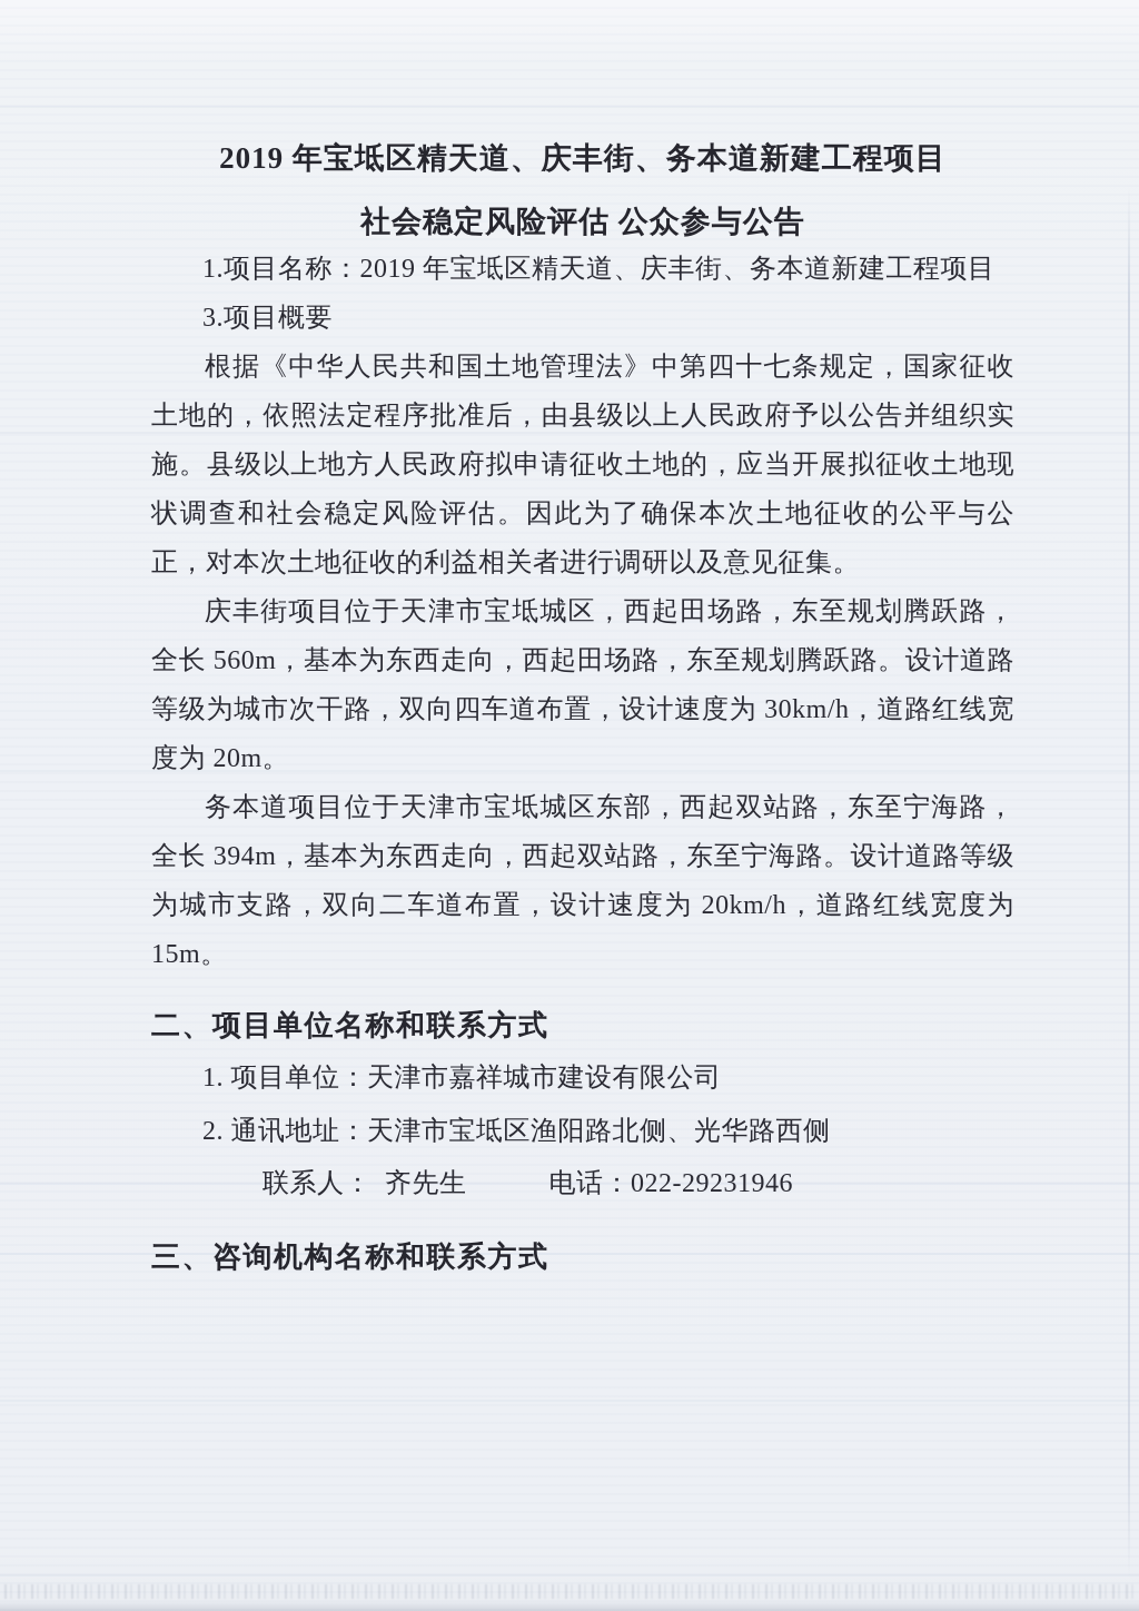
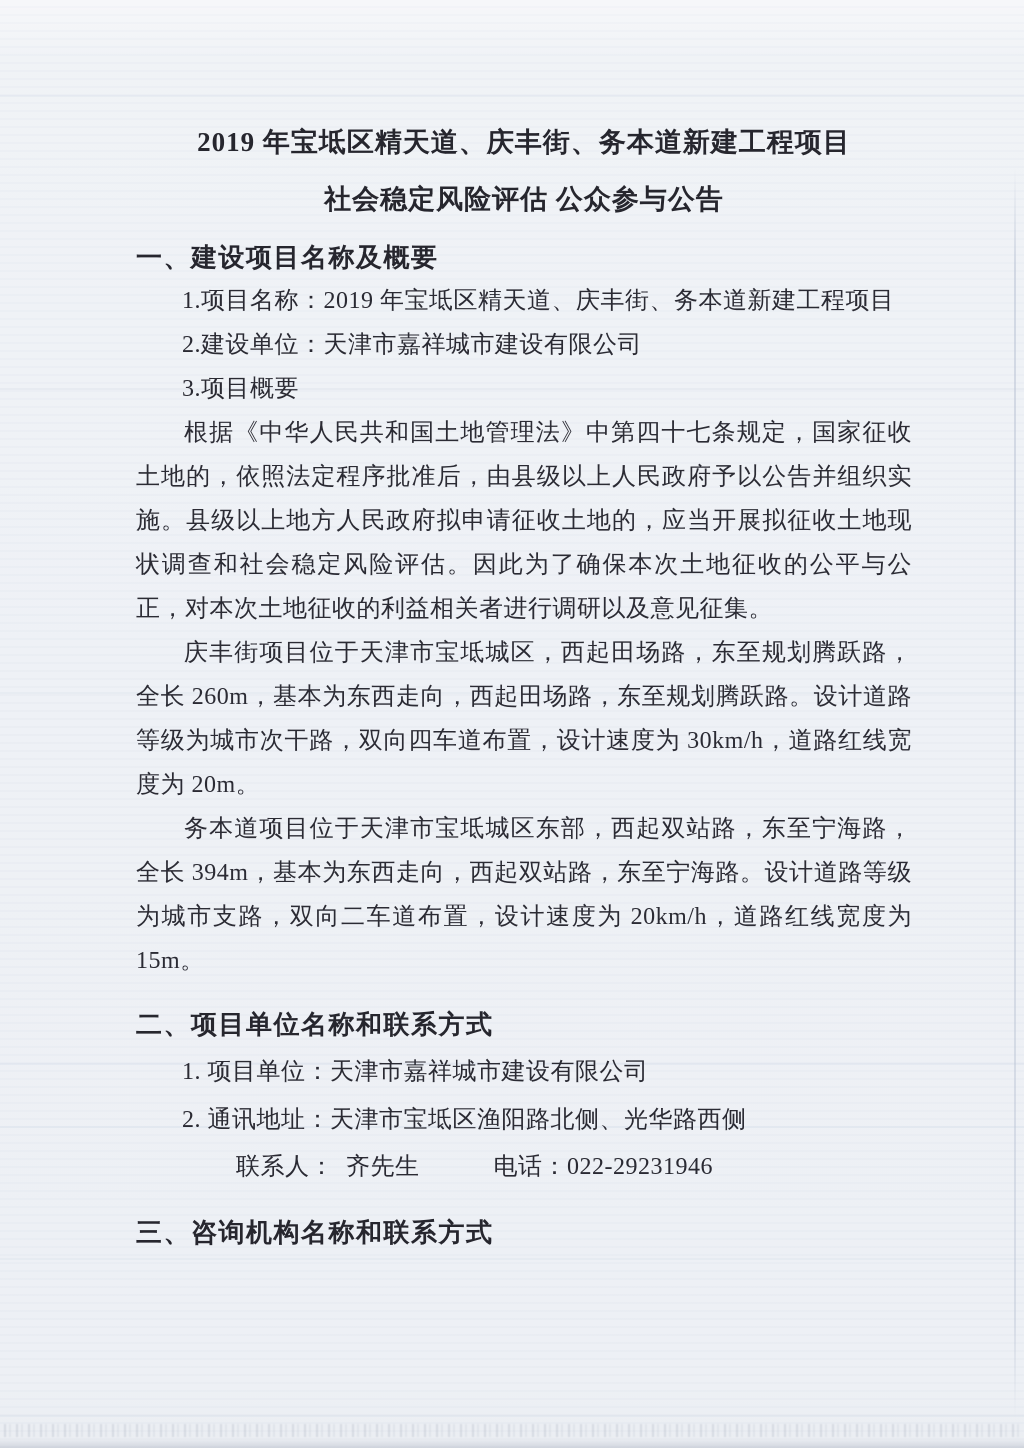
  2019 年宝坻区精天道、庆丰街、务本道新建工程项目
  社会稳定风险评估 公众参与公告
+ 一、建设项目名称及概要
  1.项目名称：2019 年宝坻区精天道、庆丰街、务本道新建工程项目
+ 2.建设单位：天津市嘉祥城市建设有限公司
  3.项目概要
  根据《中华人民共和国土地管理法》中第四十七条规定，国家征收土地的，依照法定程序批准后，由县级以上人民政府予以公告并组织实施。县级以上地方人民政府拟申请征收土地的，应当开展拟征收土地现状调查和社会稳定风险评估。因此为了确保本次土地征收的公平与公正，对本次土地征收的利益相关者进行调研以及意见征集。
- 庆丰街项目位于天津市宝坻城区，西起田场路，东至规划腾跃路，全长 560m，基本为东西走向，西起田场路，东至规划腾跃路。设计道路等级为城市次干路，双向四车道布置，设计速度为 30km/h，道路红线宽度为 20m。
+ 庆丰街项目位于天津市宝坻城区，西起田场路，东至规划腾跃路，全长 260m，基本为东西走向，西起田场路，东至规划腾跃路。设计道路等级为城市次干路，双向四车道布置，设计速度为 30km/h，道路红线宽度为 20m。
  务本道项目位于天津市宝坻城区东部，西起双站路，东至宁海路，全长 394m，基本为东西走向，西起双站路，东至宁海路。设计道路等级为城市支路，双向二车道布置，设计速度为 20km/h，道路红线宽度为 15m。
  二、项目单位名称和联系方式
  1. 项目单位：天津市嘉祥城市建设有限公司
  2. 通讯地址：天津市宝坻区渔阳路北侧、光华路西侧
  联系人： 齐先生 电话：022-29231946
  三、咨询机构名称和联系方式
